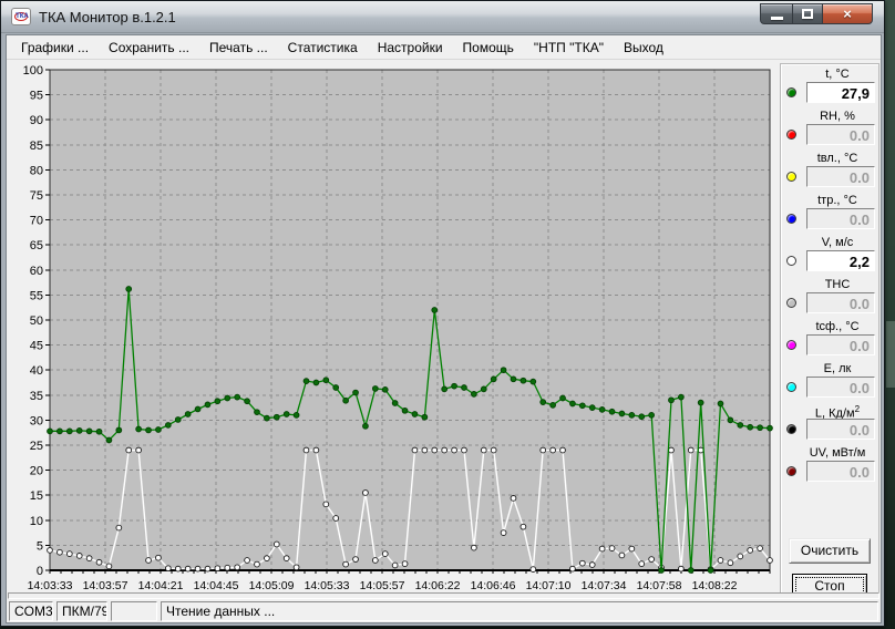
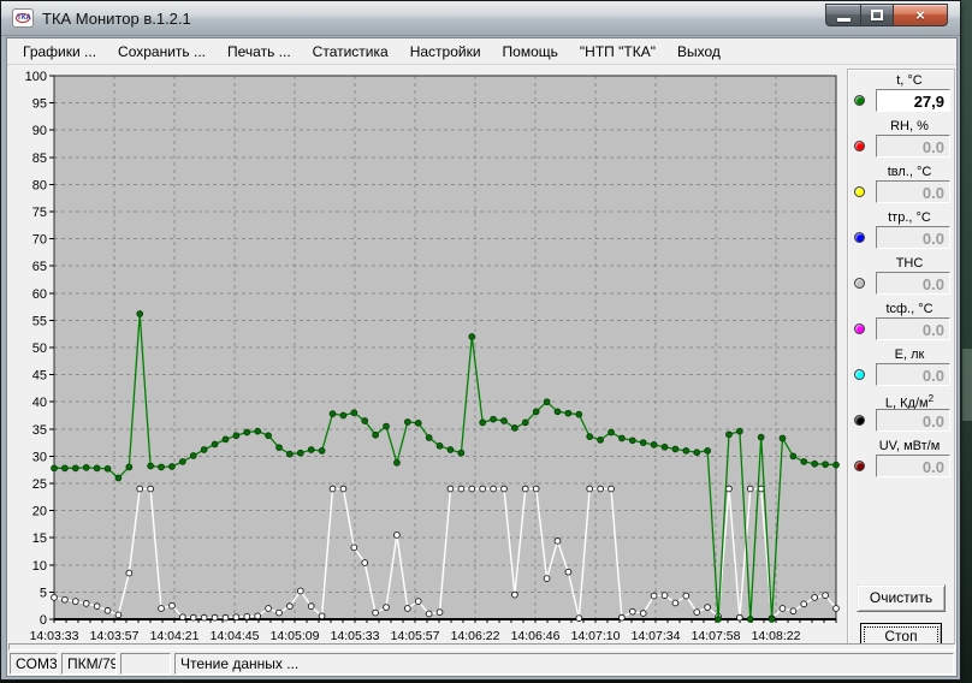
  ТКА Монитор в.1.2.1
  ×
  Графики ...
  Сохранить ...
  Печать ...
  Статистика
  Настройки
  Помощь
  "НТП "ТКА"
  Выход
  0
  5
  10
  15
  20
  25
  30
  35
  40
  45
  50
  55
  60
  65
  70
  75
  80
  85
  90
  95
  100
  14:03:33
  14:03:57
  14:04:21
  14:04:45
  14:05:09
  14:05:33
  14:05:57
  14:06:22
  14:06:46
  14:07:10
  14:07:34
  14:07:58
  14:08:22
  t, °C
  27,9
  RH, %
  0.0
  tвл., °C
  0.0
  tтр., °C
  0.0
- V, м/с
- 2,2
  ТНС
  0.0
  tсф., °C
  0.0
  E, лк
  0.0
  L, Кд/м2
  0.0
  UV, мВт/м
  0.0
  Очистить
  Стоп
  COM3
  ПКМ/79
  Чтение данных ...
